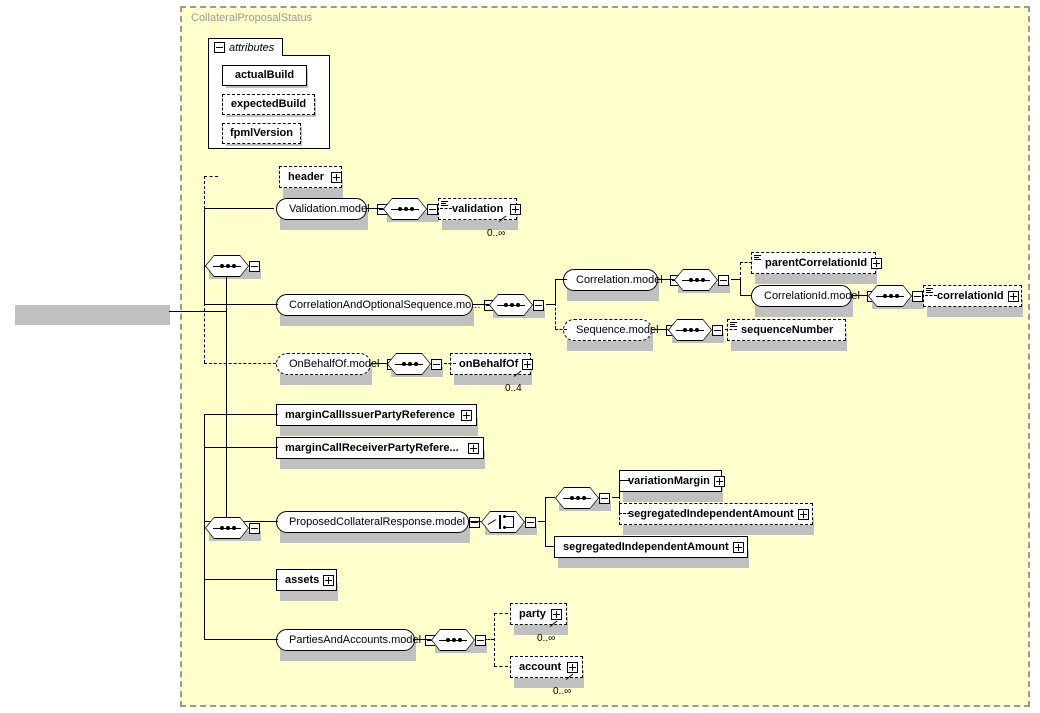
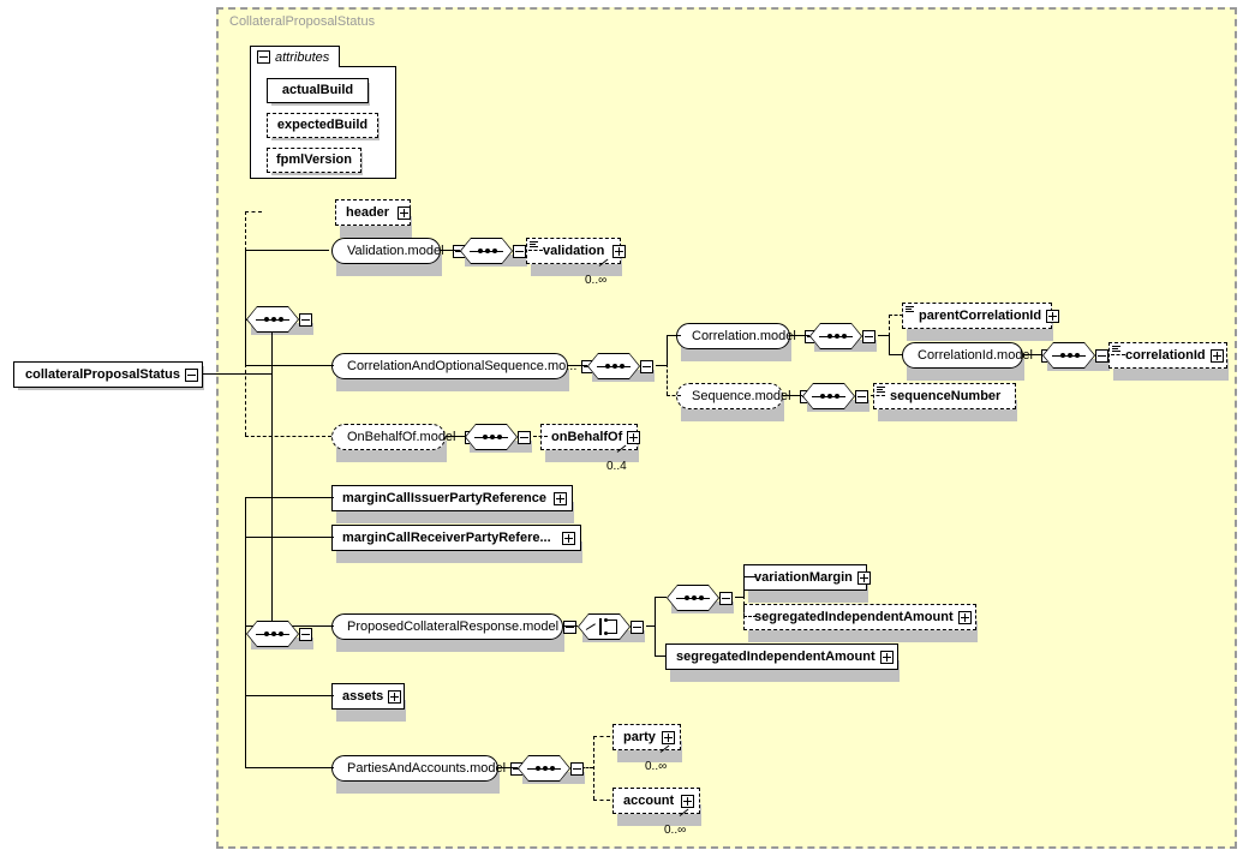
  CollateralProposalStatus
+ collateralProposalStatus
  attributes
  actualBuild
  expectedBuild
  fpmlVersion
  header
  Validation.mode
  validation
  0..∞
  CorrelationAndOptionalSequence.mo
  Correlation.mod
  parentCorrelationId
  CorrelationId.mod
  correlationId
  Sequence.mod
  sequenceNumber
  OnBehalfOf.mod
  onBehalfOf
  0..4
  marginCallIssuerPartyReference
  marginCallReceiverPartyRefere...
  ProposedCollateralResponse.model
  variationMargin
  segregatedIndependentAmount
  segregatedIndependentAmount
  assets
  PartiesAndAccounts.mod
  party
  0..∞
  account
  0..∞
